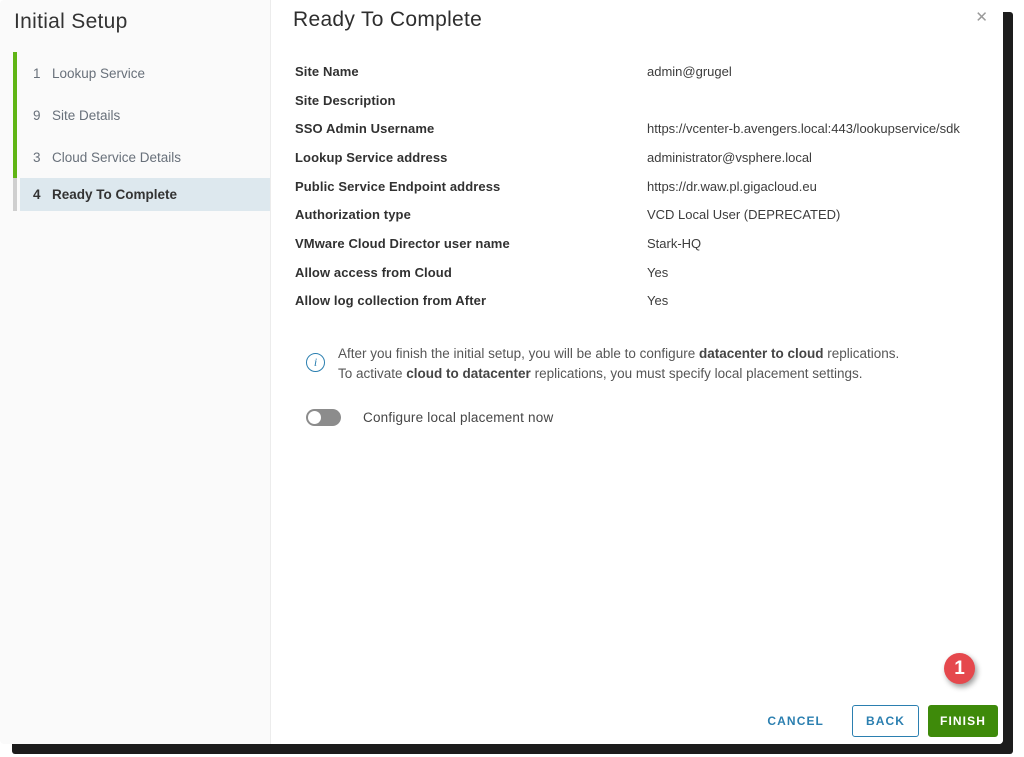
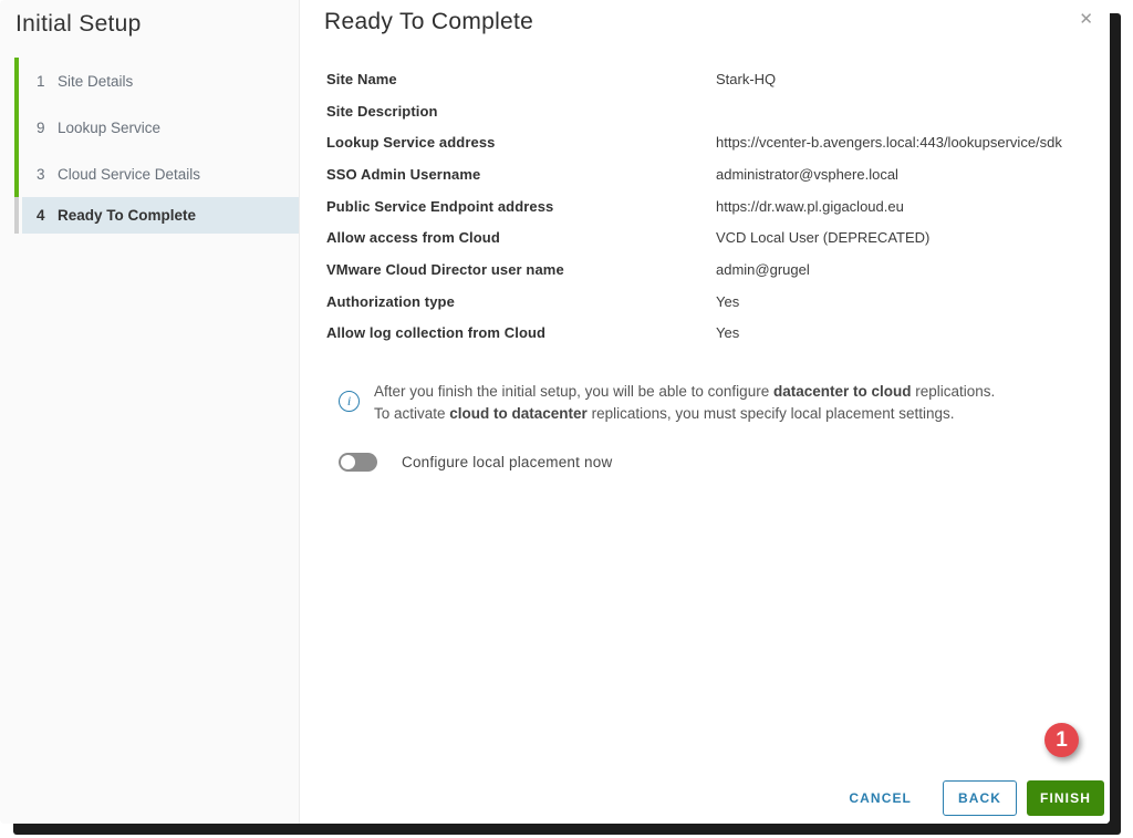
  Initial Setup
  1
- Lookup Service
+ Site Details
  9
- Site Details
+ Lookup Service
  3
  Cloud Service Details
  4
  Ready To Complete
  Ready To Complete
  ✕
  Site Name
- admin@grugel
+ Stark-HQ
  Site Description
- SSO Admin Username
+ Lookup Service address
  https://vcenter-b.avengers.local:443/lookupservice/sdk
- Lookup Service address
+ SSO Admin Username
  administrator@vsphere.local
  Public Service Endpoint address
  https://dr.waw.pl.gigacloud.eu
- Authorization type
+ Allow access from Cloud
  VCD Local User (DEPRECATED)
  VMware Cloud Director user name
- Stark-HQ
+ admin@grugel
- Allow access from Cloud
+ Authorization type
  Yes
- Allow log collection from After
+ Allow log collection from Cloud
  Yes
  i
  After you finish the initial setup, you will be able to configure datacenter to cloud replications.
  To activate cloud to datacenter replications, you must specify local placement settings.
  Configure local placement now
  CANCEL
  BACK
  FINISH
  1
